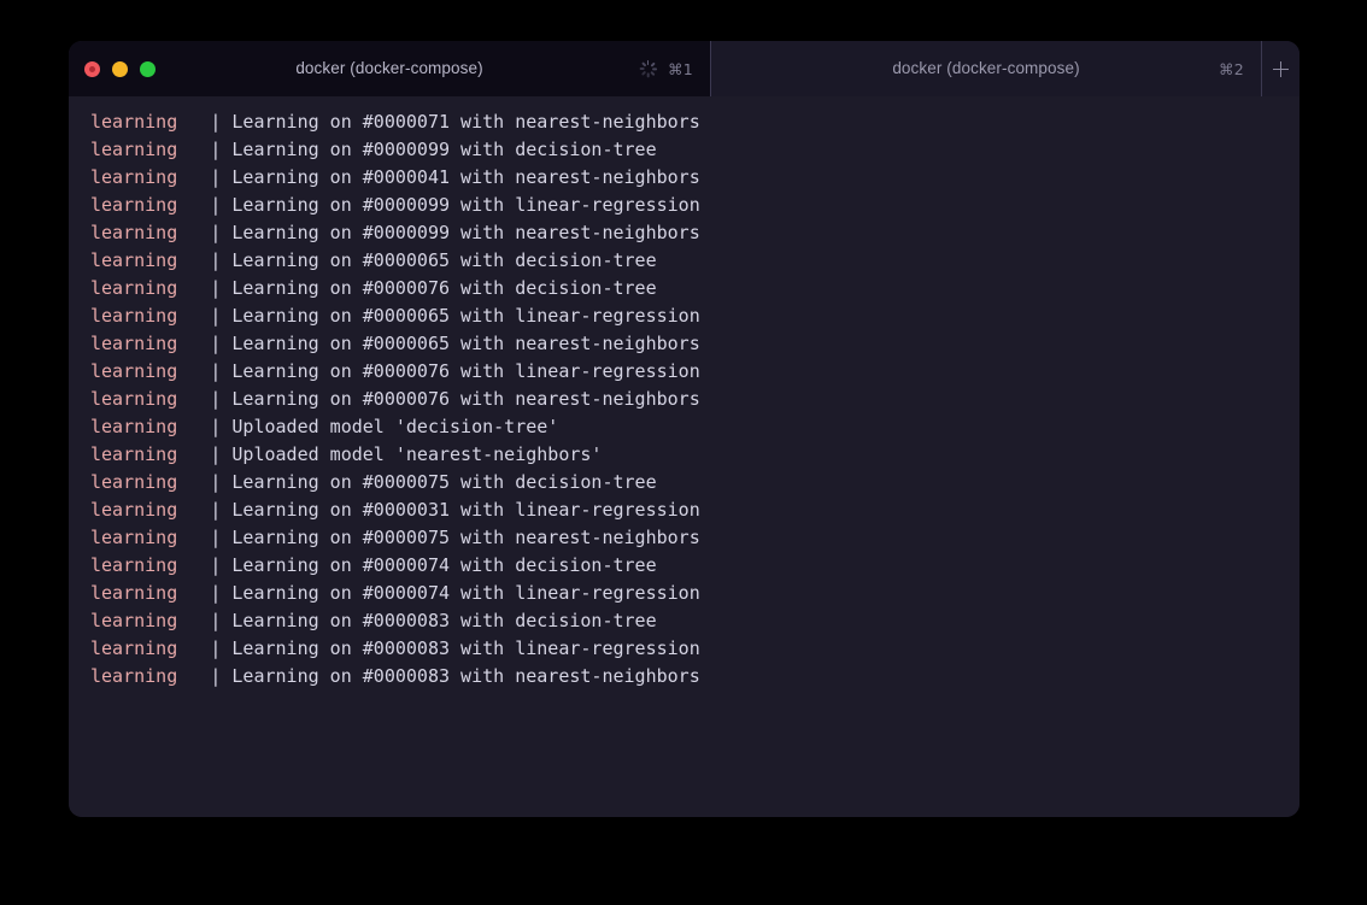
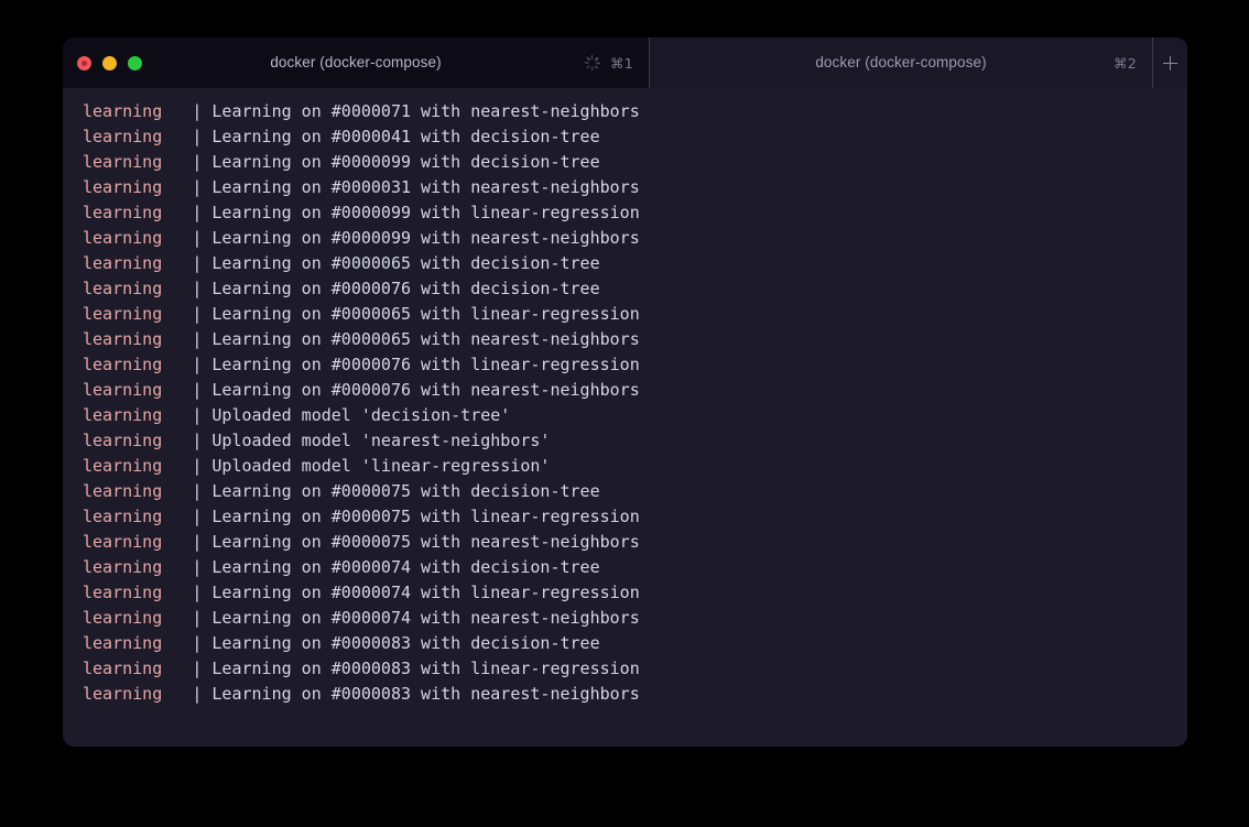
  docker (docker-compose)
  ⌘1
  docker (docker-compose)
  ⌘2
  learning | Learning on #0000071 with nearest-neighbors
+ learning | Learning on #0000041 with decision-tree
  learning | Learning on #0000099 with decision-tree
- learning | Learning on #0000041 with nearest-neighbors
+ learning | Learning on #0000031 with nearest-neighbors
  learning | Learning on #0000099 with linear-regression
  learning | Learning on #0000099 with nearest-neighbors
  learning | Learning on #0000065 with decision-tree
  learning | Learning on #0000076 with decision-tree
  learning | Learning on #0000065 with linear-regression
  learning | Learning on #0000065 with nearest-neighbors
  learning | Learning on #0000076 with linear-regression
  learning | Learning on #0000076 with nearest-neighbors
  learning | Uploaded model 'decision-tree'
  learning | Uploaded model 'nearest-neighbors'
+ learning | Uploaded model 'linear-regression'
  learning | Learning on #0000075 with decision-tree
- learning | Learning on #0000031 with linear-regression
+ learning | Learning on #0000075 with linear-regression
  learning | Learning on #0000075 with nearest-neighbors
  learning | Learning on #0000074 with decision-tree
  learning | Learning on #0000074 with linear-regression
+ learning | Learning on #0000074 with nearest-neighbors
  learning | Learning on #0000083 with decision-tree
  learning | Learning on #0000083 with linear-regression
  learning | Learning on #0000083 with nearest-neighbors
